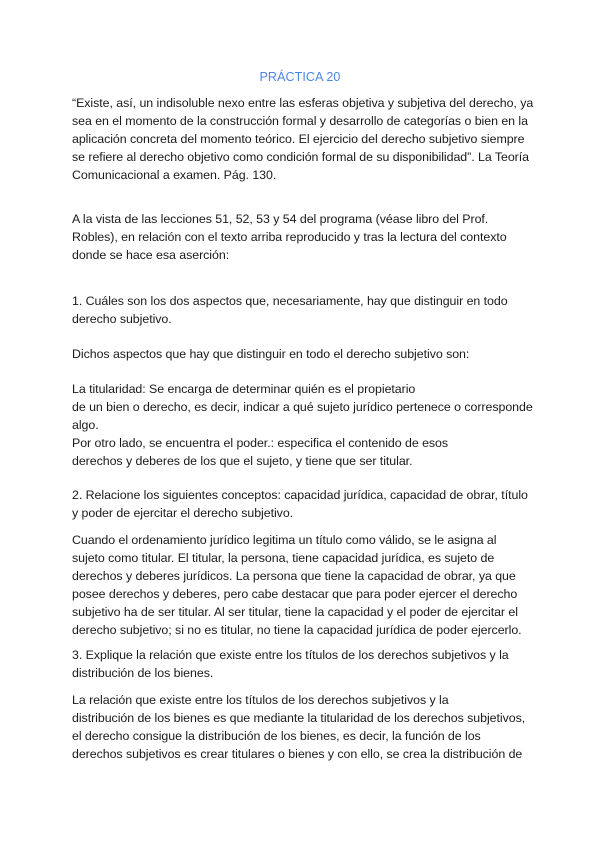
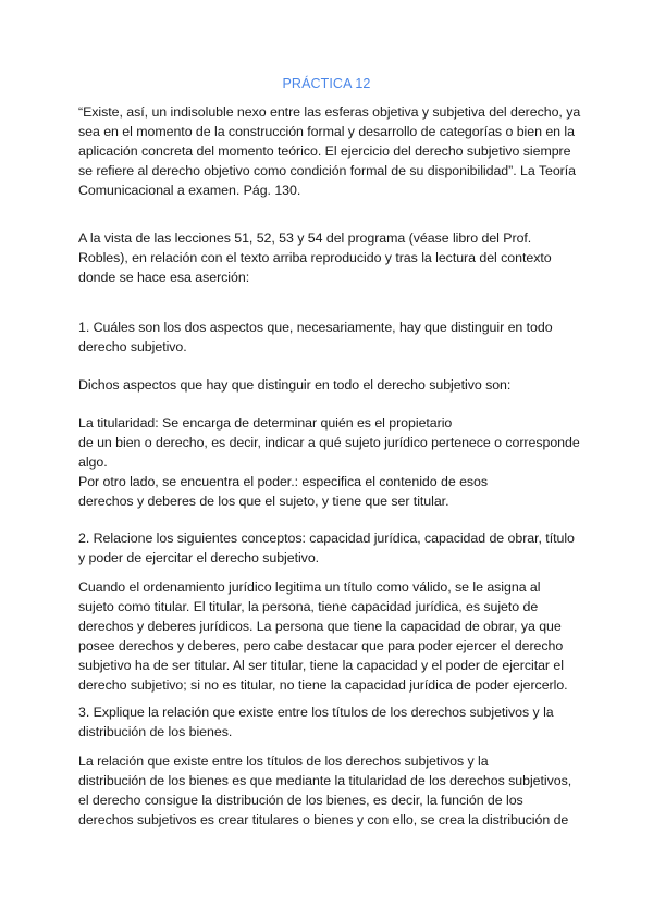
- PRÁCTICA 20
+ PRÁCTICA 12
  “Existe, así, un indisoluble nexo entre las esferas objetiva y subjetiva del derecho, ya
  sea en el momento de la construcción formal y desarrollo de categorías o bien en la
  aplicación concreta del momento teórico. El ejercicio del derecho subjetivo siempre
  se refiere al derecho objetivo como condición formal de su disponibilidad”. La Teoría
  Comunicacional a examen. Pág. 130.
  A la vista de las lecciones 51, 52, 53 y 54 del programa (véase libro del Prof.
  Robles), en relación con el texto arriba reproducido y tras la lectura del contexto
  donde se hace esa aserción:
  1. Cuáles son los dos aspectos que, necesariamente, hay que distinguir en todo
  derecho subjetivo.
  Dichos aspectos que hay que distinguir en todo el derecho subjetivo son:
  La titularidad: Se encarga de determinar quién es el propietario
  de un bien o derecho, es decir, indicar a qué sujeto jurídico pertenece o corresponde
  algo.
  Por otro lado, se encuentra el poder.: especifica el contenido de esos
  derechos y deberes de los que el sujeto, y tiene que ser titular.
  2. Relacione los siguientes conceptos: capacidad jurídica, capacidad de obrar, título
  y poder de ejercitar el derecho subjetivo.
  Cuando el ordenamiento jurídico legitima un título como válido, se le asigna al
  sujeto como titular. El titular, la persona, tiene capacidad jurídica, es sujeto de
  derechos y deberes jurídicos. La persona que tiene la capacidad de obrar, ya que
  posee derechos y deberes, pero cabe destacar que para poder ejercer el derecho
  subjetivo ha de ser titular. Al ser titular, tiene la capacidad y el poder de ejercitar el
  derecho subjetivo; si no es titular, no tiene la capacidad jurídica de poder ejercerlo.
  3. Explique la relación que existe entre los títulos de los derechos subjetivos y la
  distribución de los bienes.
  La relación que existe entre los títulos de los derechos subjetivos y la
  distribución de los bienes es que mediante la titularidad de los derechos subjetivos,
  el derecho consigue la distribución de los bienes, es decir, la función de los
  derechos subjetivos es crear titulares o bienes y con ello, se crea la distribución de
